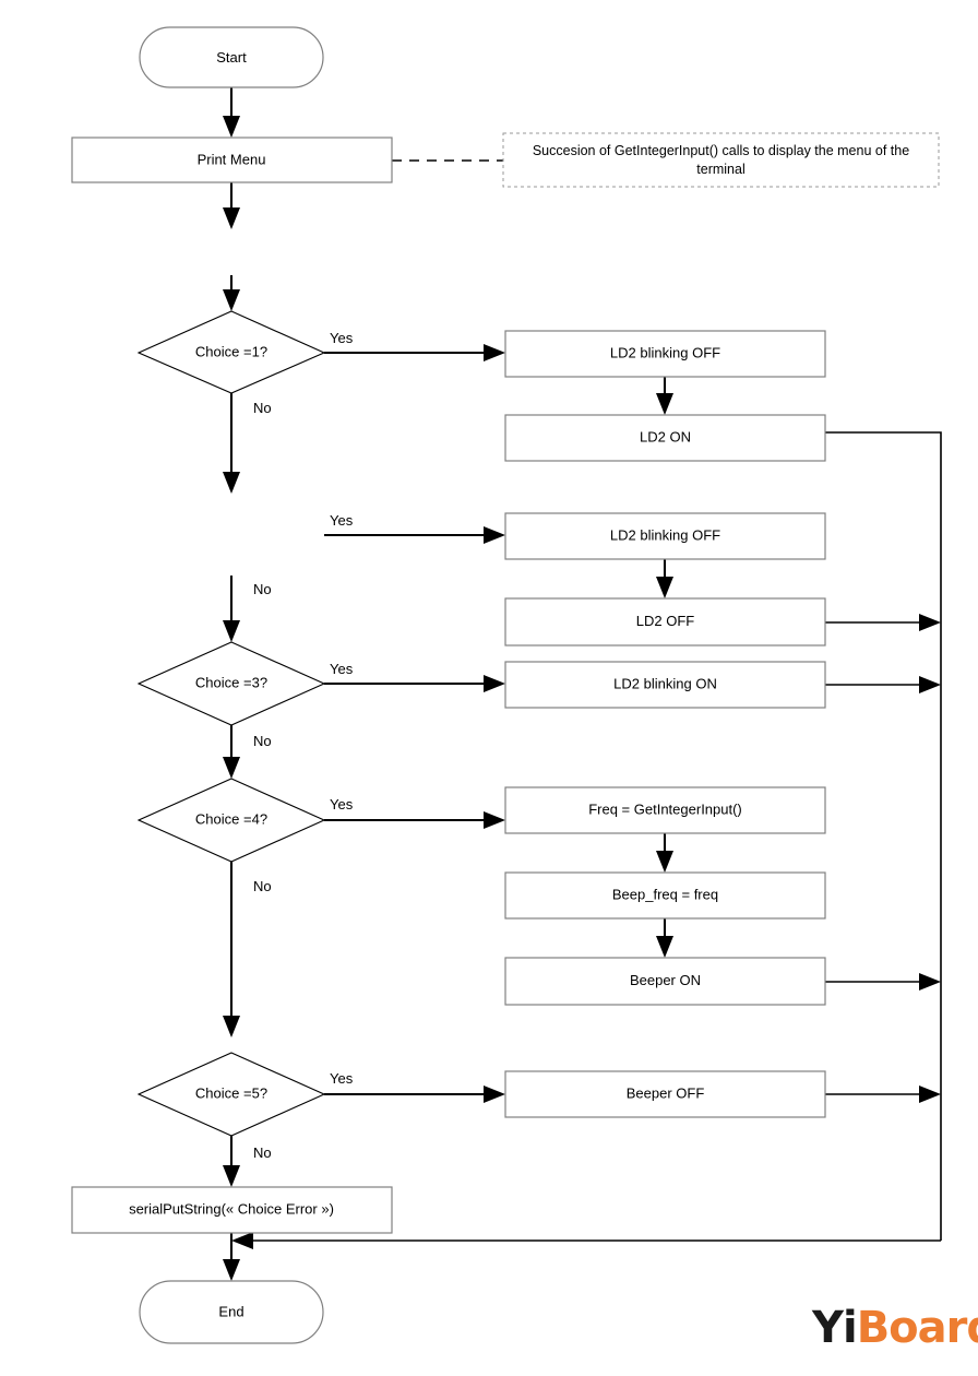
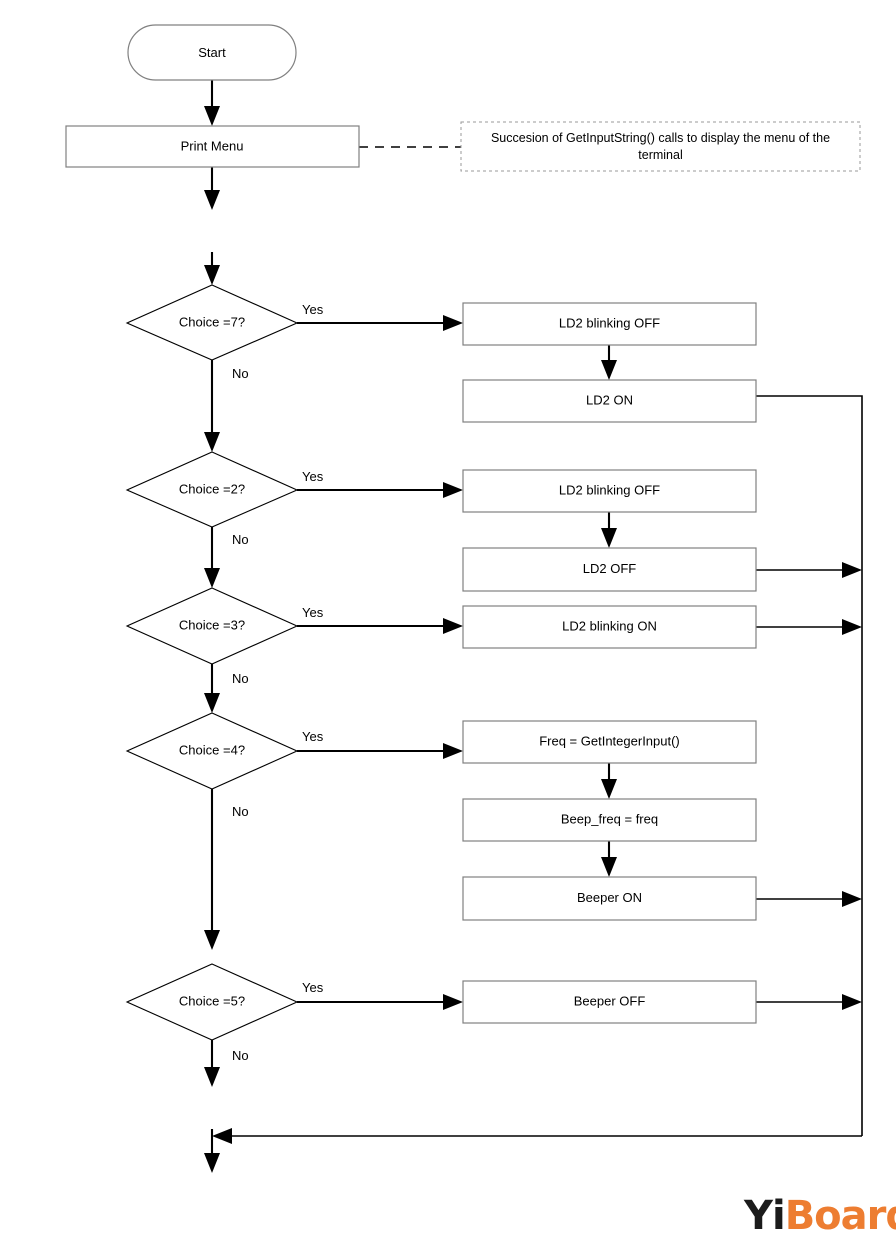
  Start
  Print Menu
- Succesion of GetIntegerInput() calls to display the menu of the
+ Succesion of GetInputString() calls to display the menu of the
  terminal
- Choice =1?
+ Choice =7?
  Yes
  No
  LD2 blinking OFF
  LD2 ON
+ Choice =2?
  Yes
  No
  LD2 blinking OFF
  LD2 OFF
  Choice =3?
  Yes
  No
  LD2 blinking ON
  Choice =4?
  Yes
  No
  Freq = GetIntegerInput()
  Beep_freq = freq
  Beeper ON
  Choice =5?
  Yes
  No
  Beeper OFF
- serialPutString(« Choice Error »)
- End
  YiBoar
